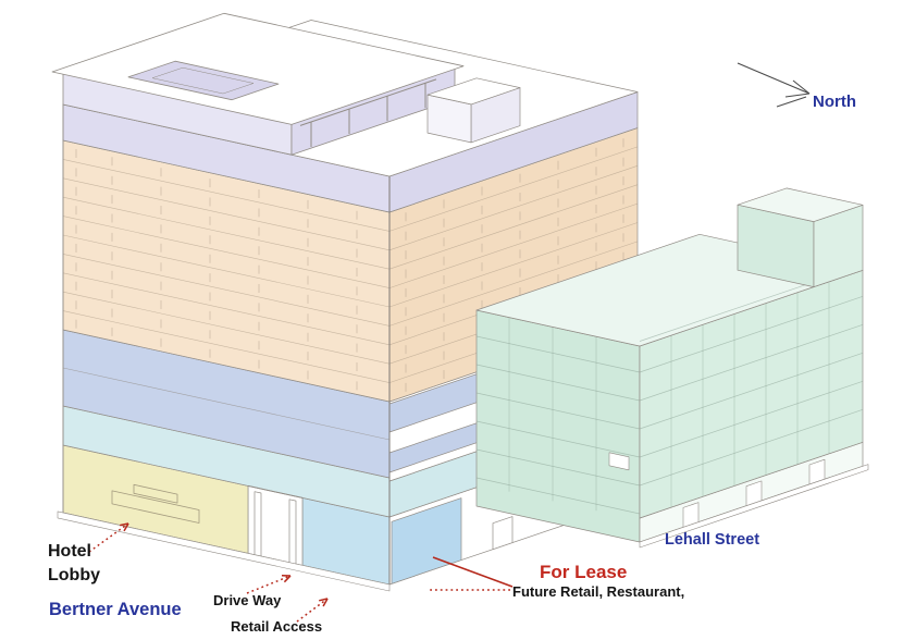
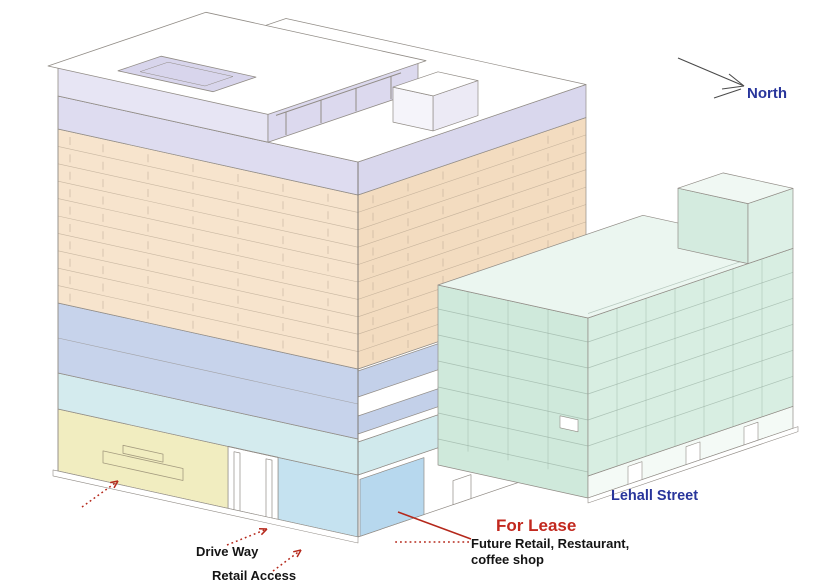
  North
- Hotel Lobby
- Bertner Avenue
  Drive Way
  Retail Access
  For Lease
  Future Retail, Restaurant,
+ coffee shop
  Lehall Street
